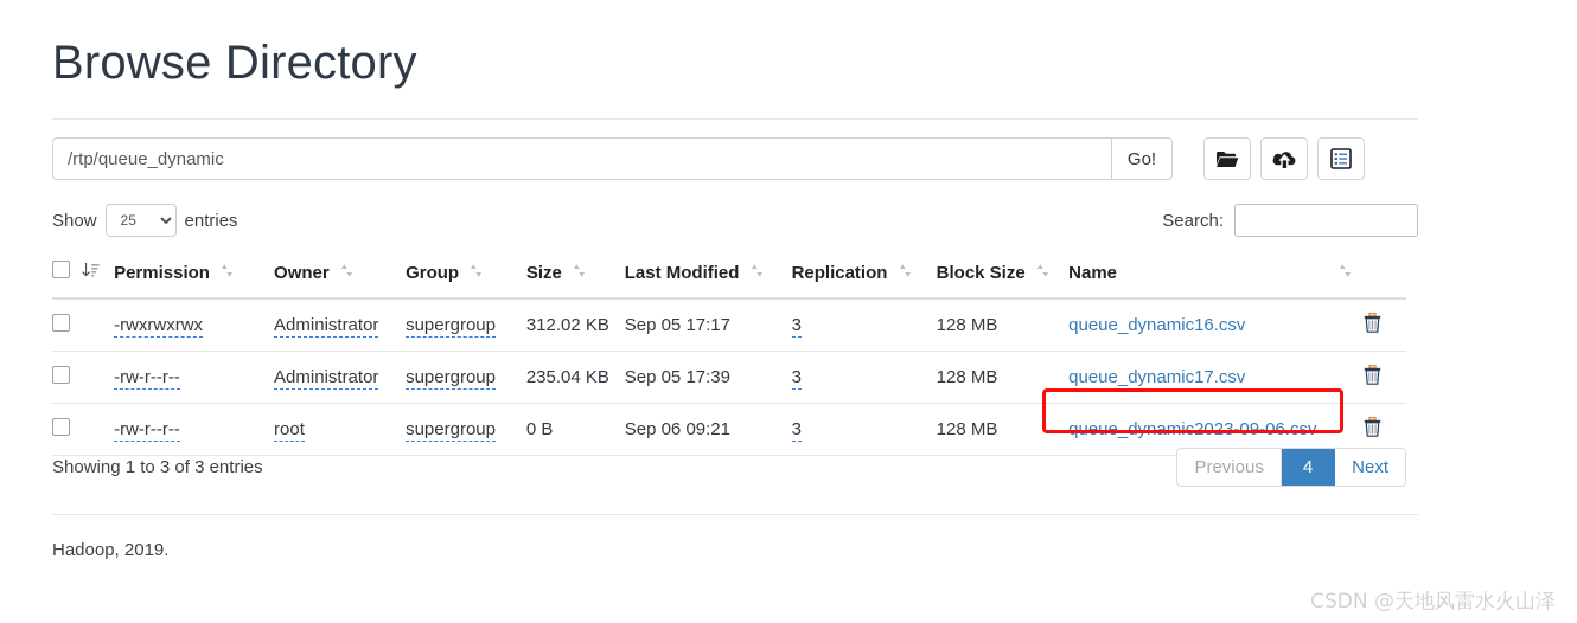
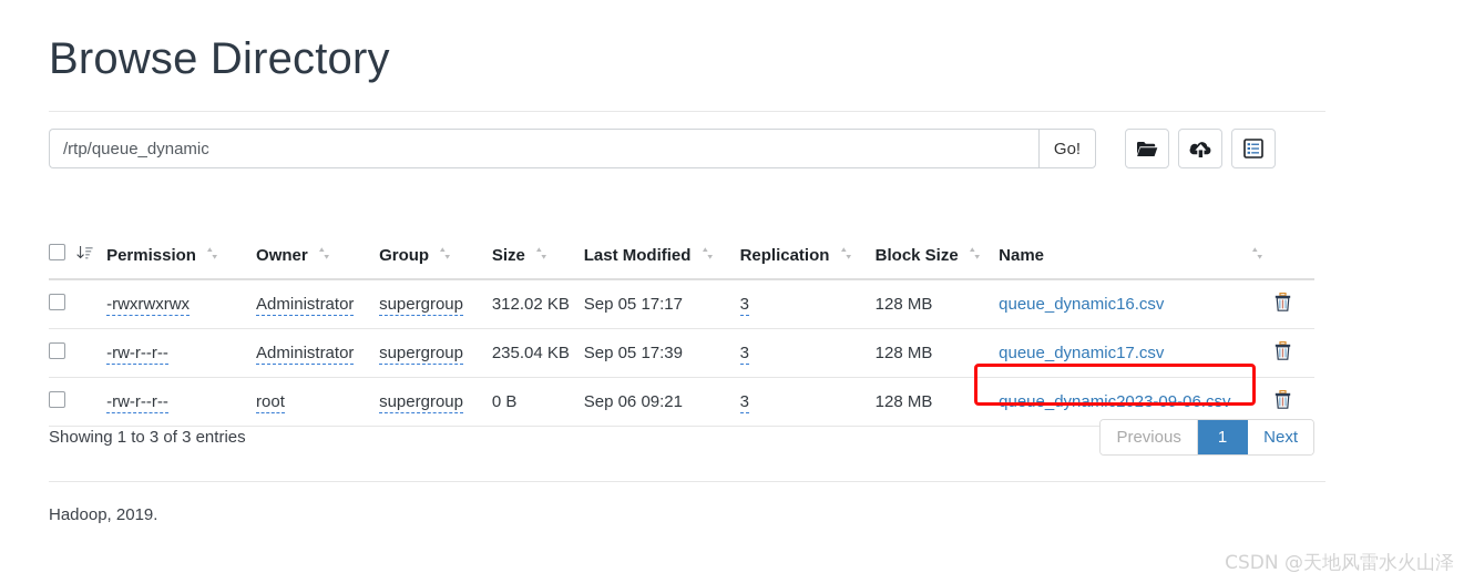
  Browse Directory
  /rtp/queue_dynamic
  Go!
- Show
- 25
- entries
- Search:
  		Permission	Owner	Group	Size	Last Modified	Replication	Block Size	Name
  		-rwxrwxrwx	Administrator	supergroup	312.02 KB	Sep 05 17:17	3	128 MB	queue_dynamic16.csv
  		-rw-r--r--	Administrator	supergroup	235.04 KB	Sep 05 17:39	3	128 MB	queue_dynamic17.csv
  		-rw-r--r--	root	supergroup	0 B	Sep 06 09:21	3	128 MB	queue_dynamic2023-09-06.csv
  Showing 1 to 3 of 3 entries
  Previous
- 4
+ 1
  Next
  Hadoop, 2019.
  CSDN @天地风雷水火山泽
